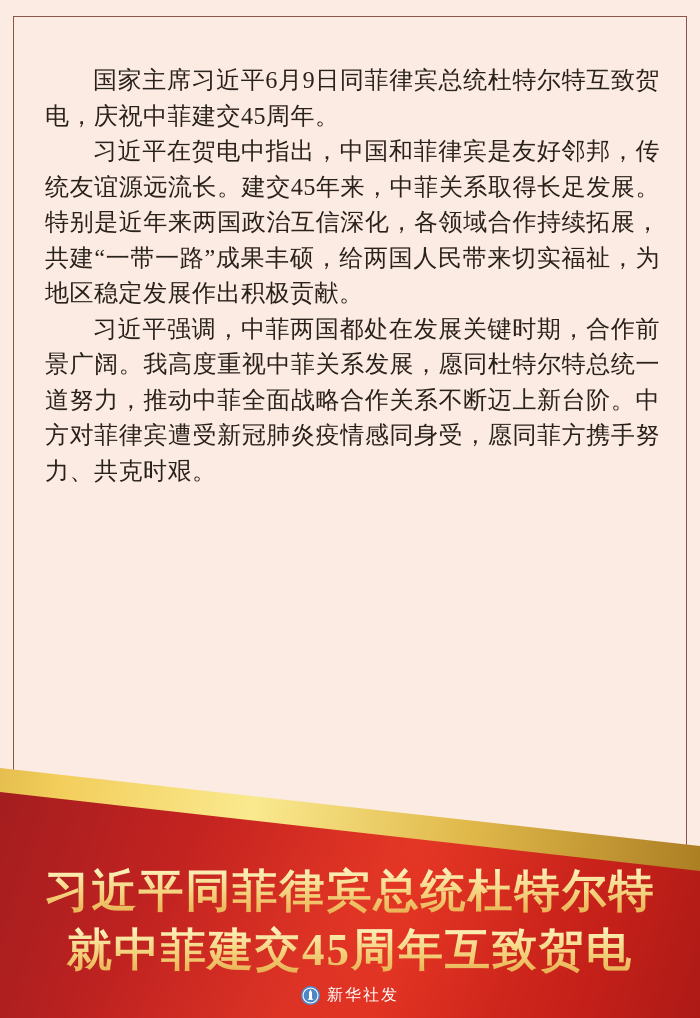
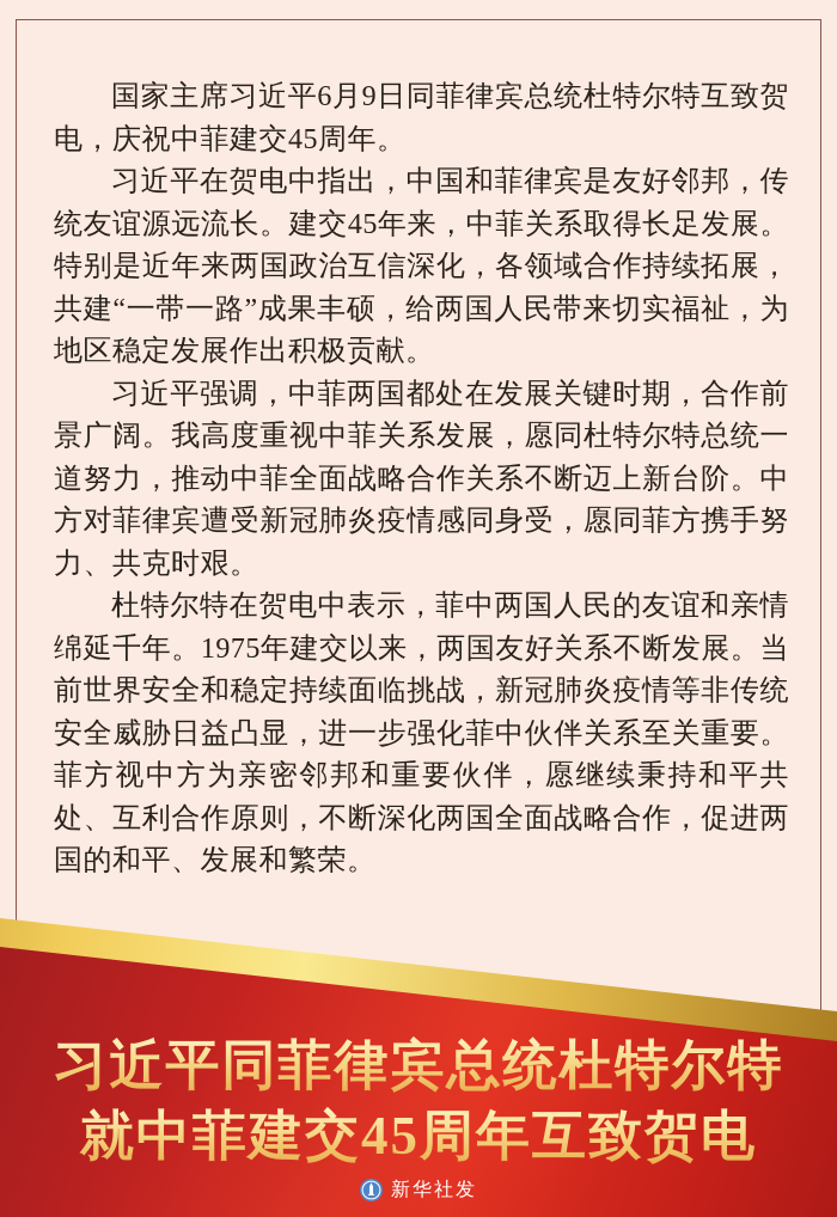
  国家主席习近平6月9日同菲律宾总统杜特尔特互致贺电，庆祝中菲建交45周年。
  习近平在贺电中指出，中国和菲律宾是友好邻邦，传统友谊源远流长。建交45年来，中菲关系取得长足发展。特别是近年来两国政治互信深化，各领域合作持续拓展，共建“一带一路”成果丰硕，给两国人民带来切实福祉，为地区稳定发展作出积极贡献。
  习近平强调，中菲两国都处在发展关键时期，合作前景广阔。我高度重视中菲关系发展，愿同杜特尔特总统一道努力，推动中菲全面战略合作关系不断迈上新台阶。中方对菲律宾遭受新冠肺炎疫情感同身受，愿同菲方携手努力、共克时艰。
+ 杜特尔特在贺电中表示，菲中两国人民的友谊和亲情绵延千年。1975年建交以来，两国友好关系不断发展。当前世界安全和稳定持续面临挑战，新冠肺炎疫情等非传统安全威胁日益凸显，进一步强化菲中伙伴关系至关重要。菲方视中方为亲密邻邦和重要伙伴，愿继续秉持和平共处、互利合作原则，不断深化两国全面战略合作，促进两国的和平、发展和繁荣。
  习近平同菲律宾总统杜特尔特
  就中菲建交45周年互致贺电
  新华社发
